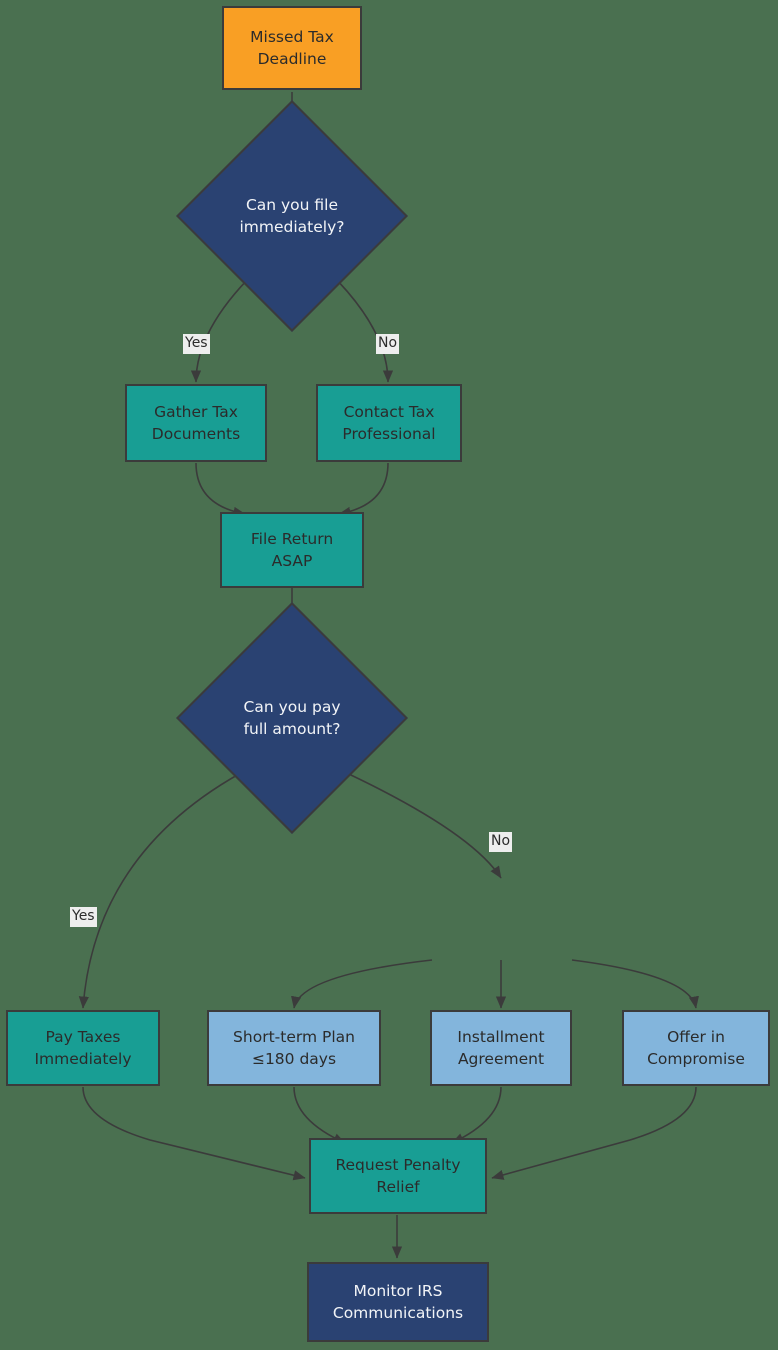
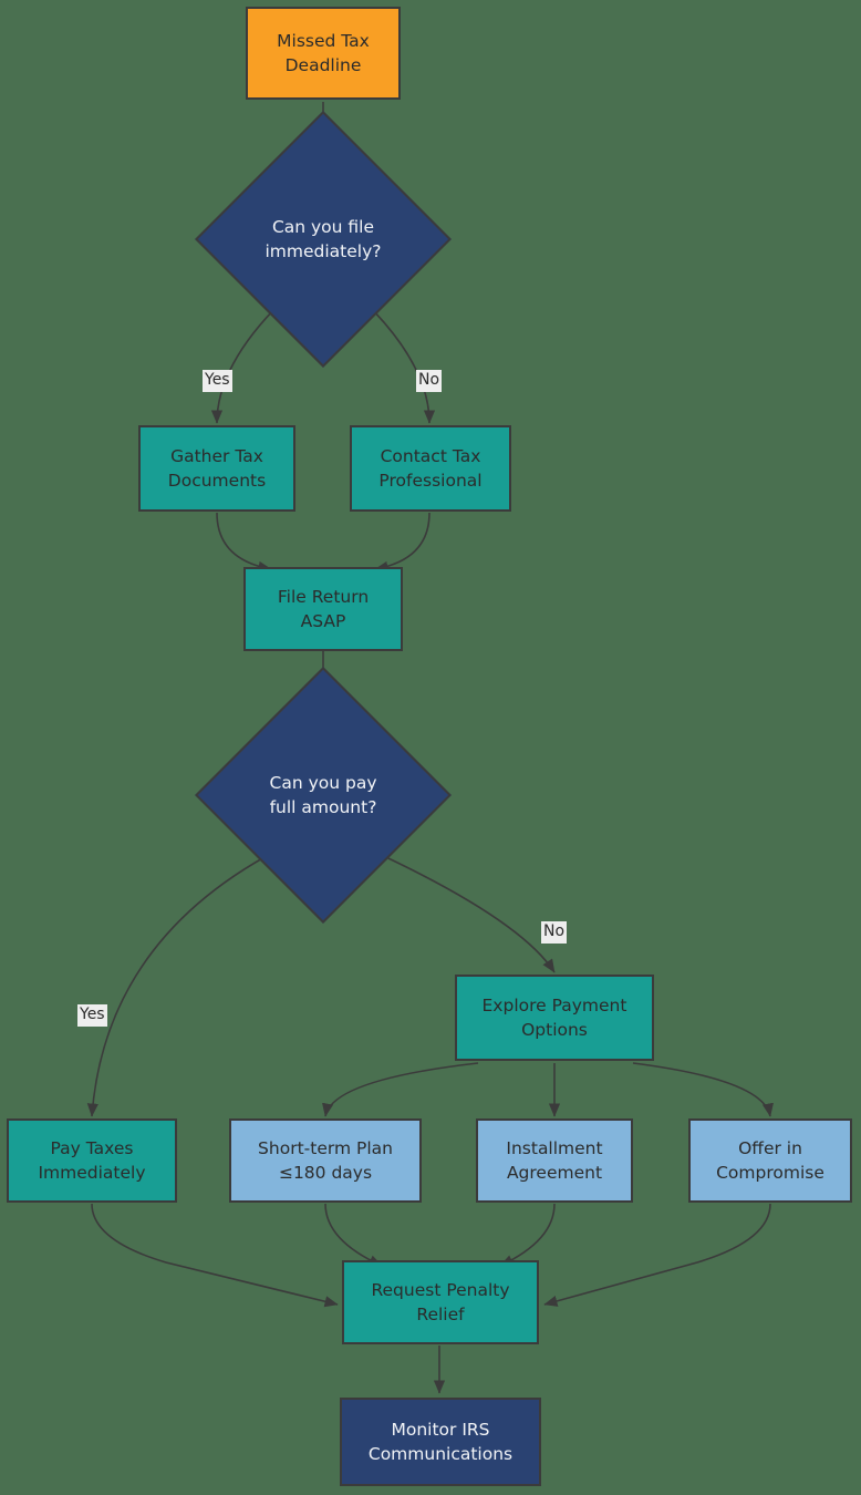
  Missed Tax
  Deadline
  Can you file
  immediately?
  Yes
  No
  Gather Tax
  Documents
  Contact Tax
  Professional
  File Return
  ASAP
  Can you pay
  full amount?
  No
  Yes
+ Explore Payment
+ Options
  Pay Taxes
  Immediately
  Short-term Plan
  ≤180 days
  Installment
  Agreement
  Offer in
  Compromise
  Request Penalty
  Relief
  Monitor IRS
  Communications
